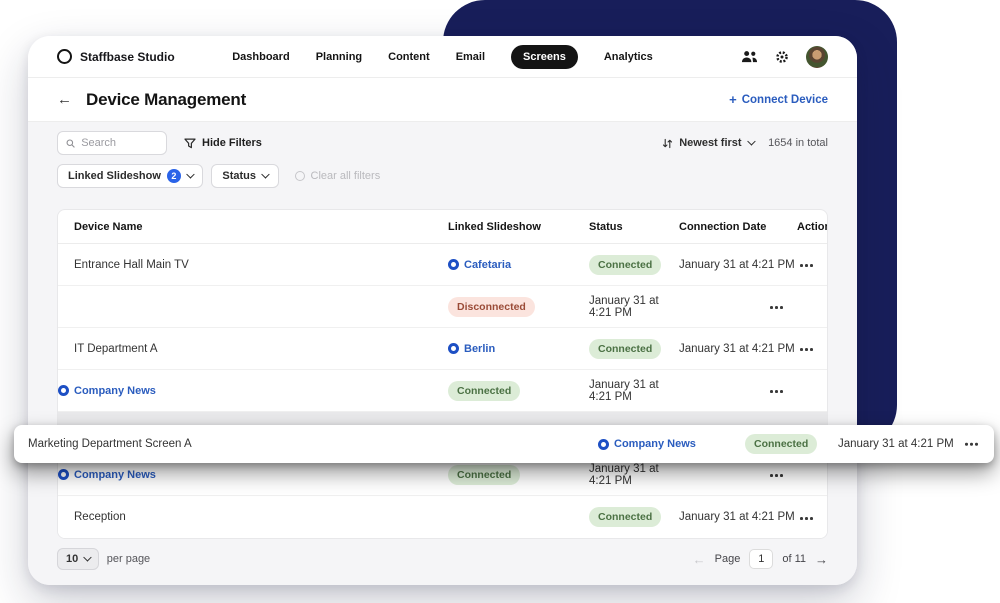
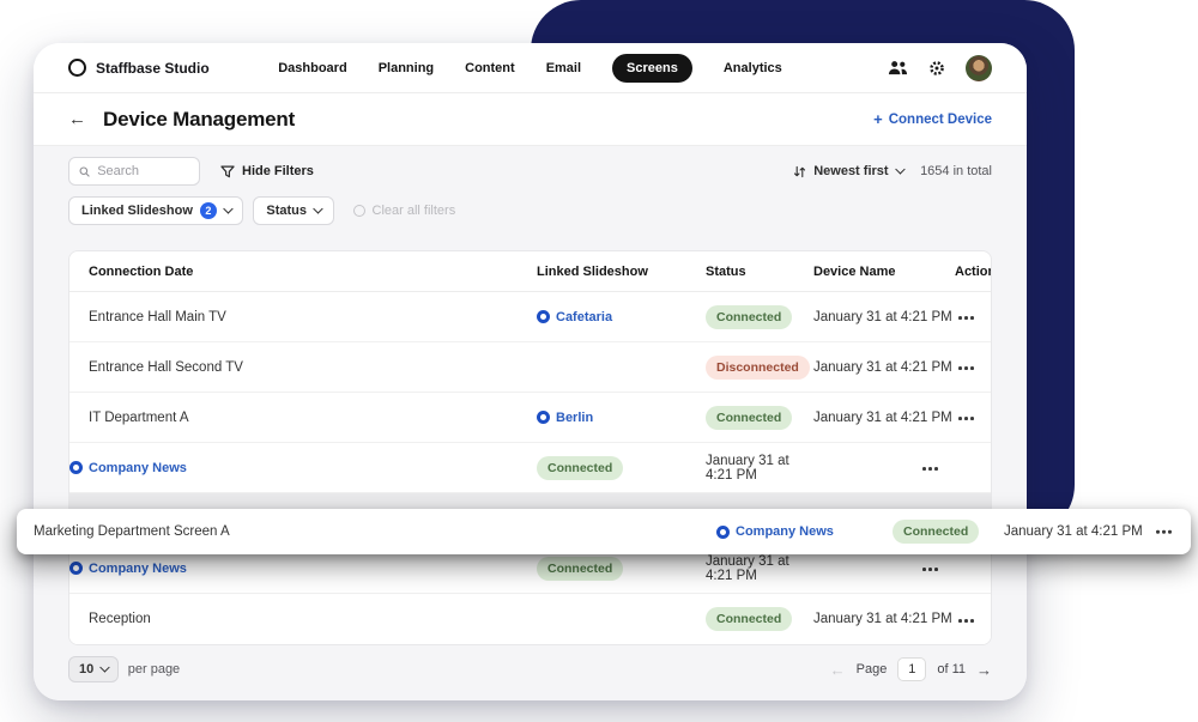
  Staffbase Studio
  Dashboard
  Planning
  Content
  Email
  Screens
  Analytics
  ←
  Device Management
  +
  Connect Device
  Search
  Hide Filters
  Newest first
  1654 in total
  Linked Slideshow
  2
  Status
  Clear all filters
- Device Name
+ Connection Date
  Linked Slideshow
  Status
- Connection Date
+ Device Name
  Actio
  Entrance Hall Main TV
  Cafetaria
  Connected
  January 31 at 4:21 PM
+ Entrance Hall Second TV
  Disconnected
  January 31 at 4:21 PM
  IT Department A
  Berlin
  Connected
  January 31 at 4:21 PM
  Company News
  Connected
  January 31 at 4:21 PM
  Company News
  Connected
  January 31 at 4:21 PM
  Reception
  Connected
  January 31 at 4:21 PM
  10
  per page
  ←
  Page
  1
  of 11
  →
  Marketing Department Screen A
  Company News
  Connected
  January 31 at 4:21 PM
